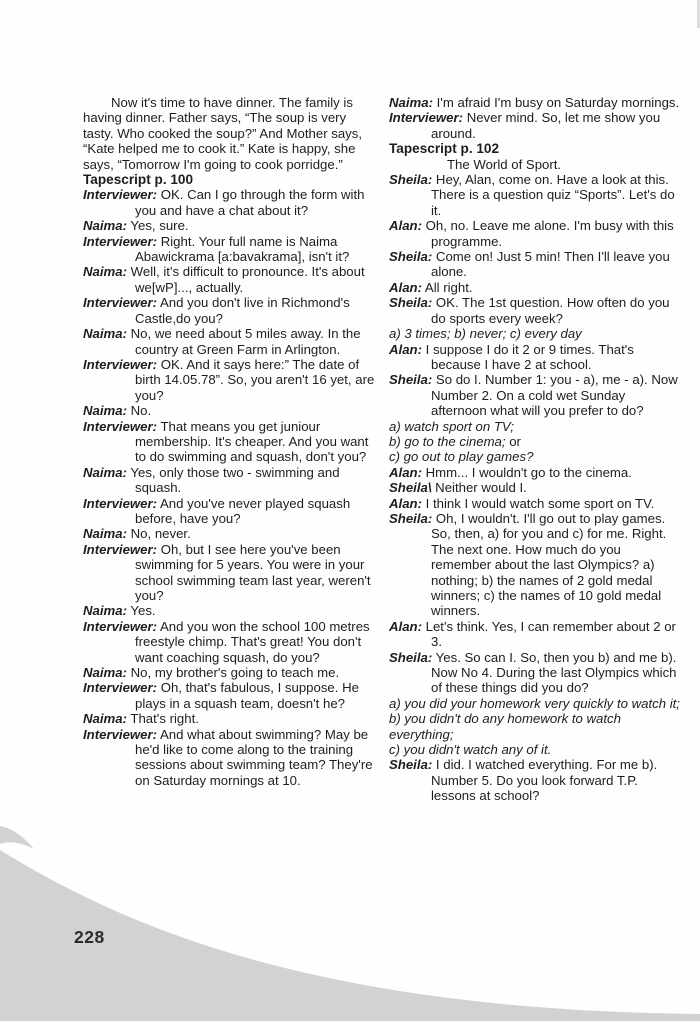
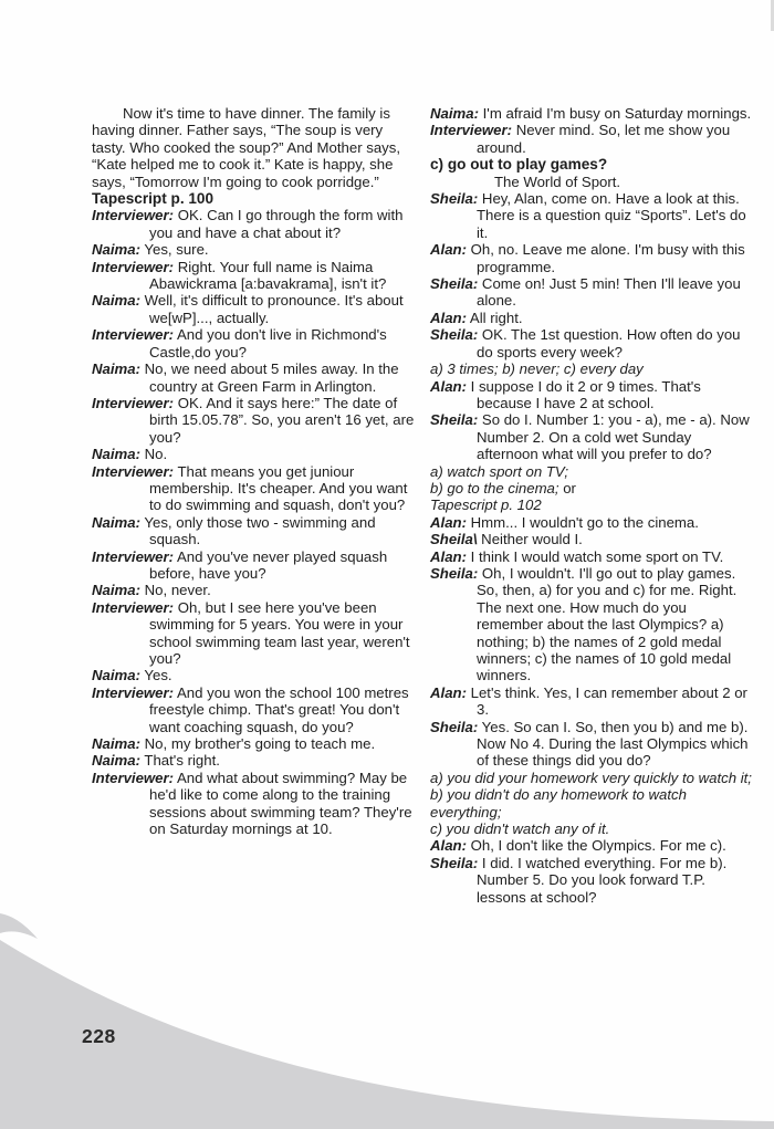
  Now it's time to have dinner. The family is having dinner. Father says, “The soup is very tasty. Who cooked the soup?” And Mother says, “Kate helped me to cook it.” Kate is happy, she says, “Tomorrow I'm going to cook porridge.”
  Tapescript p. 100
  Interviewer: OK. Can I go through the form with you and have a chat about it?
  Naima: Yes, sure.
  Interviewer: Right. Your full name is Naima Abawickrama [a:bavakrama], isn't it?
  Naima: Well, it's difficult to pronounce. It's about we[wP]..., actually.
  Interviewer: And you don't live in Richmond's Castle,do you?
  Naima: No, we need about 5 miles away. In the country at Green Farm in Arlington.
- Interviewer: OK. And it says here:” The date of birth 14.05.78”. So, you aren't 16 yet, are you?
+ Interviewer: OK. And it says here:” The date of birth 15.05.78”. So, you aren't 16 yet, are you?
  Naima: No.
  Interviewer: That means you get juniour membership. It's cheaper. And you want to do swimming and squash, don't you?
  Naima: Yes, only those two - swimming and squash.
  Interviewer: And you've never played squash before, have you?
  Naima: No, never.
  Interviewer: Oh, but I see here you've been swimming for 5 years. You were in your school swimming team last year, weren't you?
  Naima: Yes.
  Interviewer: And you won the school 100 metres freestyle chimp. That's great! You don't want coaching squash, do you?
  Naima: No, my brother's going to teach me.
- Interviewer: Oh, that's fabulous, I suppose. He plays in a squash team, doesn't he?
  Naima: That's right.
  Interviewer: And what about swimming? May be he'd like to come along to the training sessions about swimming team? They're on Saturday mornings at 10.
  Naima: I'm afraid I'm busy on Saturday mornings.
  Interviewer: Never mind. So, let me show you around.
- Tapescript p. 102
+ c) go out to play games?
  The World of Sport.
  Sheila: Hey, Alan, come on. Have a look at this. There is a question quiz “Sports”. Let's do it.
  Alan: Oh, no. Leave me alone. I'm busy with this programme.
  Sheila: Come on! Just 5 min! Then I'll leave you alone.
  Alan: All right.
  Sheila: OK. The 1st question. How often do you do sports every week?
  a) 3 times; b) never; c) every day
  Alan: I suppose I do it 2 or 9 times. That's because I have 2 at school.
  Sheila: So do I. Number 1: you - a), me - a). Now Number 2. On a cold wet Sunday afternoon what will you prefer to do?
  a) watch sport on TV;
  b) go to the cinema; or
- c) go out to play games?
+ Tapescript p. 102
  Alan: Hmm... I wouldn't go to the cinema.
  Sheila\ Neither would I.
  Alan: I think I would watch some sport on TV.
  Sheila: Oh, I wouldn't. I'll go out to play games. So, then, a) for you and c) for me. Right. The next one. How much do you remember about the last Olympics? a) nothing; b) the names of 2 gold medal winners; c) the names of 10 gold medal winners.
  Alan: Let's think. Yes, I can remember about 2 or 3.
  Sheila: Yes. So can I. So, then you b) and me b). Now No 4. During the last Olympics which of these things did you do?
  a) you did your homework very quickly to watch it;
  b) you didn't do any homework to watch everything;
  c) you didn't watch any of it.
+ Alan: Oh, I don't like the Olympics. For me c).
  Sheila: I did. I watched everything. For me b). Number 5. Do you look forward T.P. lessons at school?
  228
